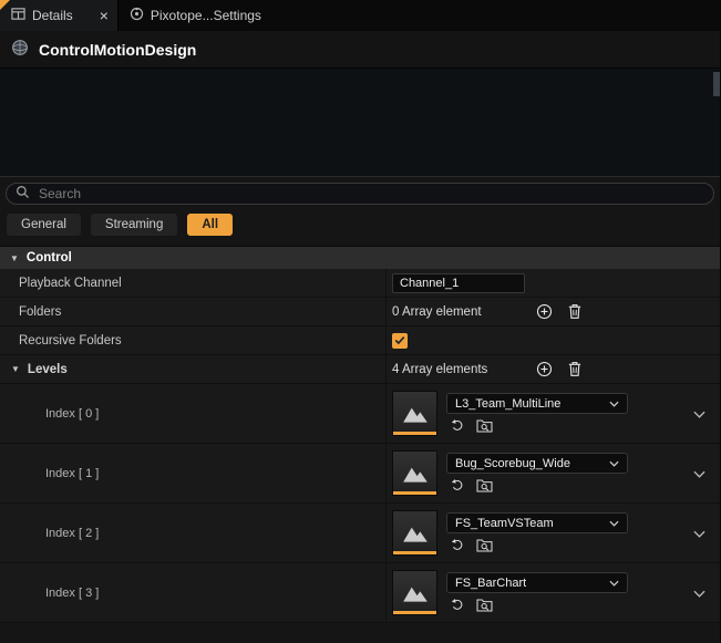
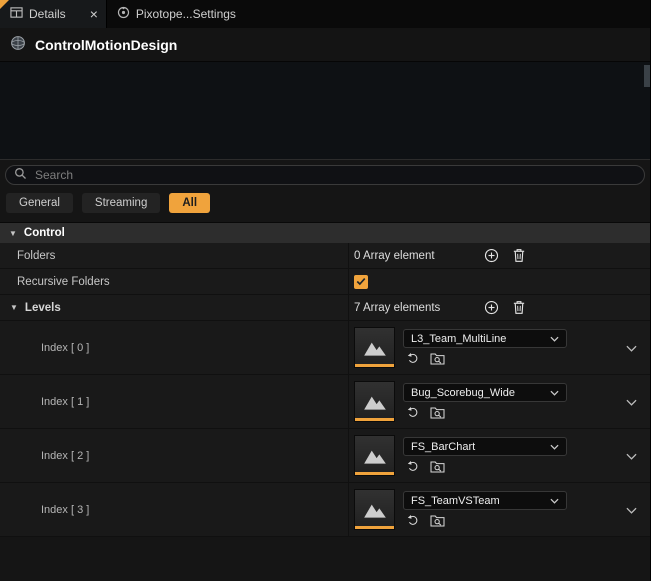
  Details
  ×
  Pixotope...Settings
  ControlMotionDesign
  Search
  General
  Streaming
  All
  ▼
  Control
- Playback Channel
- Channel_1
  Folders
  0 Array element
  Recursive Folders
  ▼
  Levels
- 4 Array elements
+ 7 Array elements
  Index [ 0 ]
  L3_Team_MultiLine
  Index [ 1 ]
  Bug_Scorebug_Wide
  Index [ 2 ]
- FS_TeamVSTeam
+ FS_BarChart
  Index [ 3 ]
- FS_BarChart
+ FS_TeamVSTeam
